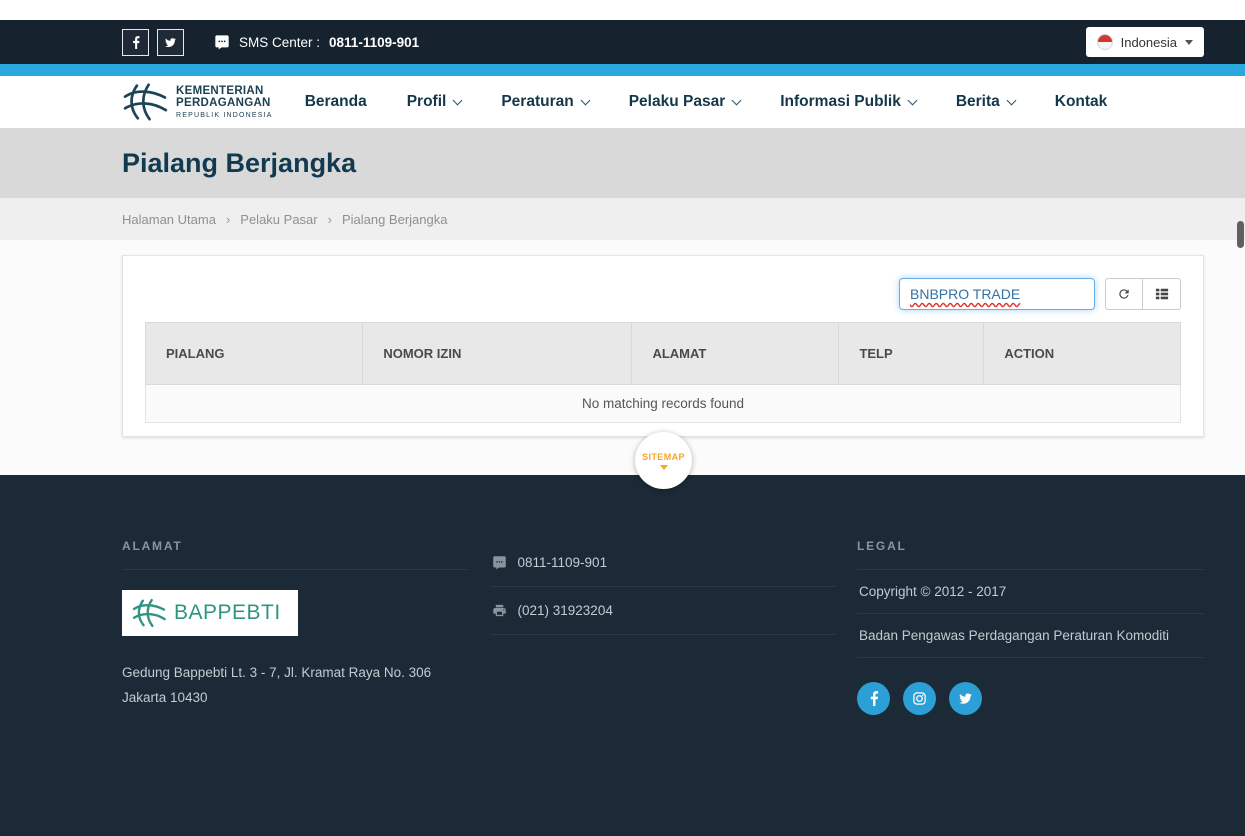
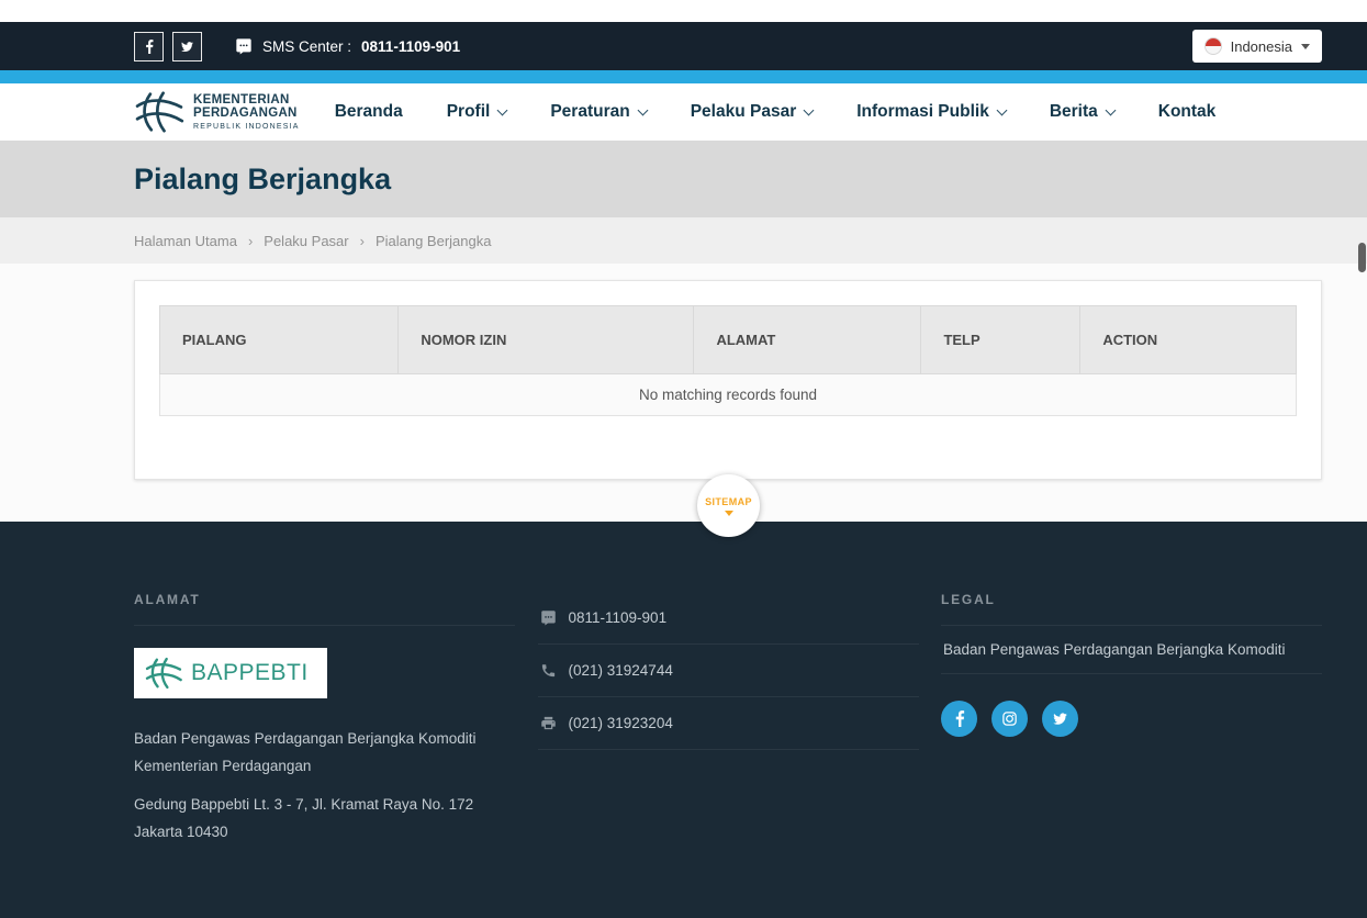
  SMS Center :
  0811-1109-901
  Indonesia
  KEMENTERIAN
  PERDAGANGAN
  Beranda
  Profil
  Peraturan
  Pelaku Pasar
  Informasi Publik
  Berita
  Kontak
  Pialang Berjangka
  Halaman Utama
  Pelaku Pasar
  Pialang Berjangka
- BNBPRO TRADE
  PIALANG	NOMOR IZIN	ALAMAT	TELP	ACTION
  No matching records found
  SITEMAP
  ALAMAT
  BAPPEBTI
+ Badan Pengawas Perdagangan Berjangka Komoditi Kementerian Perdagangan
- Gedung Bappebti Lt. 3 - 7, Jl. Kramat Raya No. 306 Jakarta 10430
+ Gedung Bappebti Lt. 3 - 7, Jl. Kramat Raya No. 172 Jakarta 10430
  0811-1109-901
+ (021) 31924744
  (021) 31923204
  LEGAL
- Copyright © 2012 - 2017
- Badan Pengawas Perdagangan Peraturan Komoditi
+ Badan Pengawas Perdagangan Berjangka Komoditi
